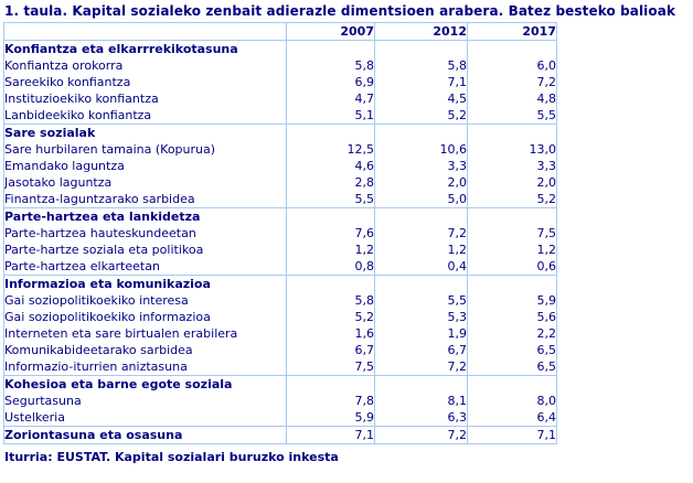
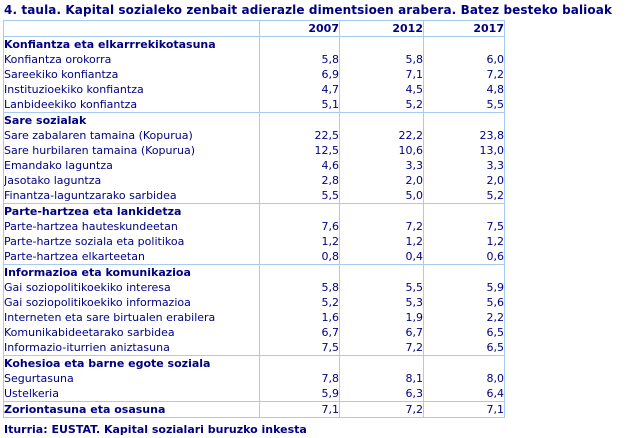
- 1. taula. Kapital sozialeko zenbait adierazle dimentsioen arabera. Batez besteko balioak
+ 4. taula. Kapital sozialeko zenbait adierazle dimentsioen arabera. Batez besteko balioak
  	2007	2012	2017
  Konfiantza eta elkarrrekikotasuna
  Konfiantza orokorra	5,8	5,8	6,0
  Sareekiko konfiantza	6,9	7,1	7,2
  Instituzioekiko konfiantza	4,7	4,5	4,8
  Lanbideekiko konfiantza	5,1	5,2	5,5
  Sare sozialak
+ Sare zabalaren tamaina (Kopurua)	22,5	22,2	23,8
  Sare hurbilaren tamaina (Kopurua)	12,5	10,6	13,0
  Emandako laguntza	4,6	3,3	3,3
  Jasotako laguntza	2,8	2,0	2,0
  Finantza-laguntzarako sarbidea	5,5	5,0	5,2
  Parte-hartzea eta lankidetza
  Parte-hartzea hauteskundeetan	7,6	7,2	7,5
  Parte-hartze soziala eta politikoa	1,2	1,2	1,2
  Parte-hartzea elkarteetan	0,8	0,4	0,6
  Informazioa eta komunikazioa
  Gai soziopolitikoekiko interesa	5,8	5,5	5,9
  Gai soziopolitikoekiko informazioa	5,2	5,3	5,6
  Interneten eta sare birtualen erabilera	1,6	1,9	2,2
  Komunikabideetarako sarbidea	6,7	6,7	6,5
  Informazio-iturrien aniztasuna	7,5	7,2	6,5
  Kohesioa eta barne egote soziala
  Segurtasuna	7,8	8,1	8,0
  Ustelkeria	5,9	6,3	6,4
  Zoriontasuna eta osasuna	7,1	7,2	7,1
  Iturria: EUSTAT. Kapital sozialari buruzko inkesta
